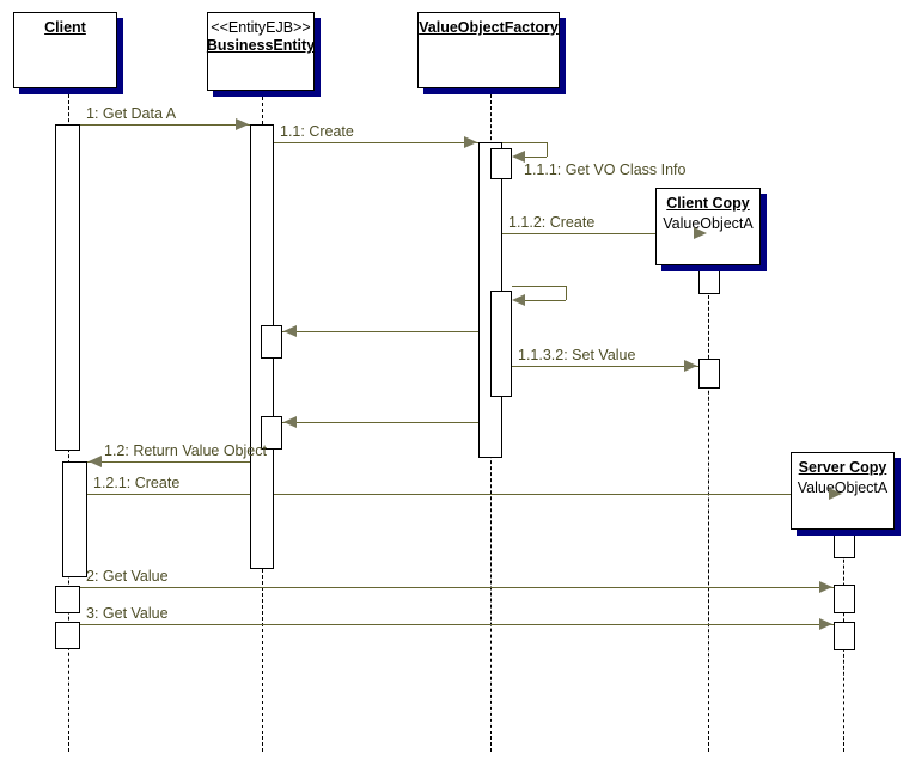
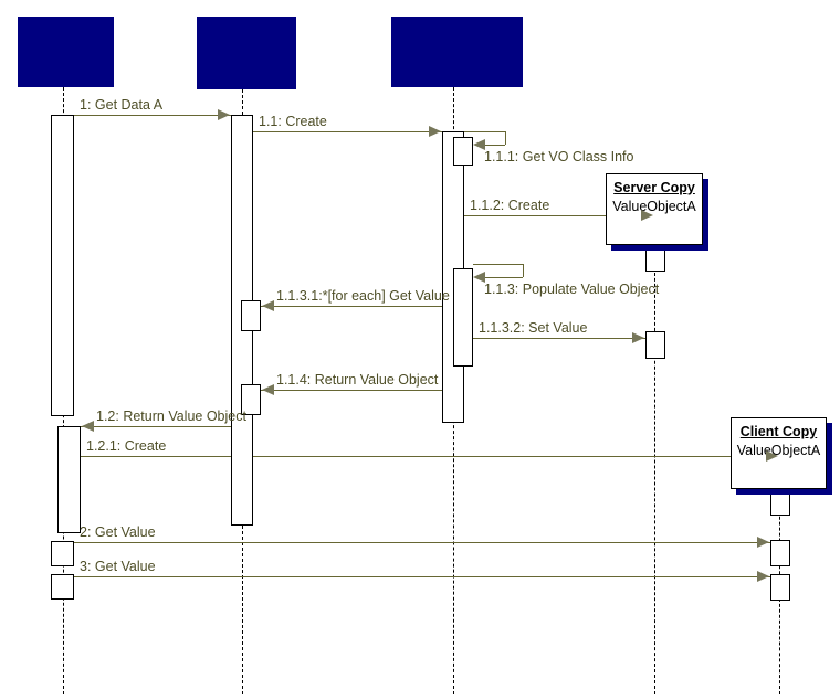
- Client
- <<EntityEJB>>
- BusinessEntity
- ValueObjectFactory
- Client Copy
+ Server Copy
  ValueObjectA
- Server Copy
+ Client Copy
  ValueObjectA
  1: Get Data A
  1.1: Create
  1.1.1: Get VO Class Info
  1.1.2: Create
+ 1.1.3: Populate Value Object
+ 1.1.3.1:*[for each] Get Value
  1.1.3.2: Set Value
+ 1.1.4: Return Value Object
  1.2: Return Value Object
  1.2.1: Create
  2: Get Value
  3: Get Value
